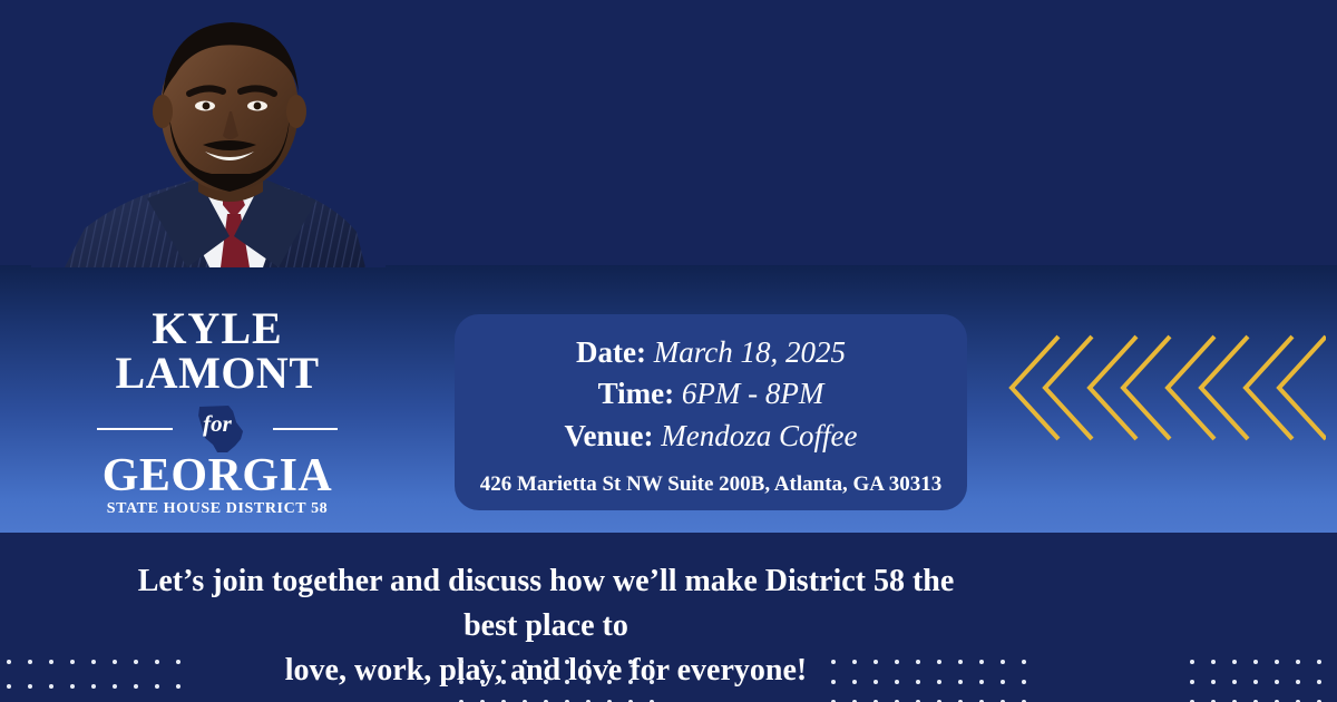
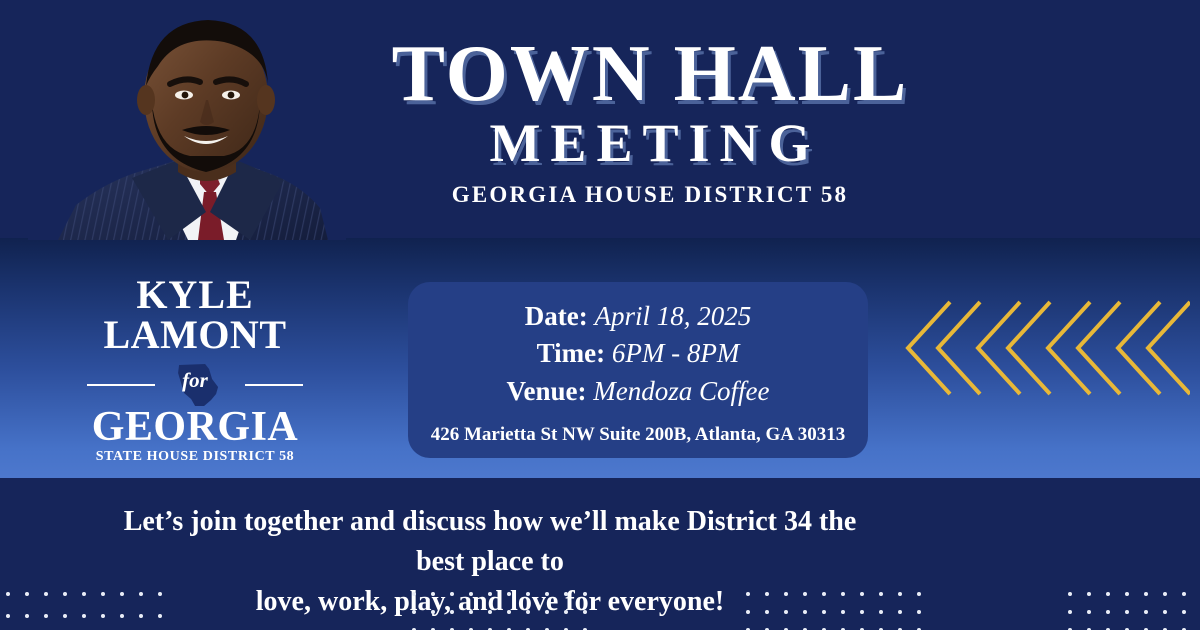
+ TOWN HALL
+ MEETING
+ GEORGIA HOUSE DISTRICT 58
  KYLE
  LAMONT
  for
  GEORGIA
  STATE HOUSE DISTRICT 58
- Date: March 18, 2025
+ Date: April 18, 2025
  Time: 6PM - 8PM
  Venue: Mendoza Coffee
  426 Marietta St NW Suite 200B, Atlanta, GA 30313
- Let’s join together and discuss how we’ll make District 58 the best place to
+ Let’s join together and discuss how we’ll make District 34 the best place to
  love, work, play, and love for everyone!
